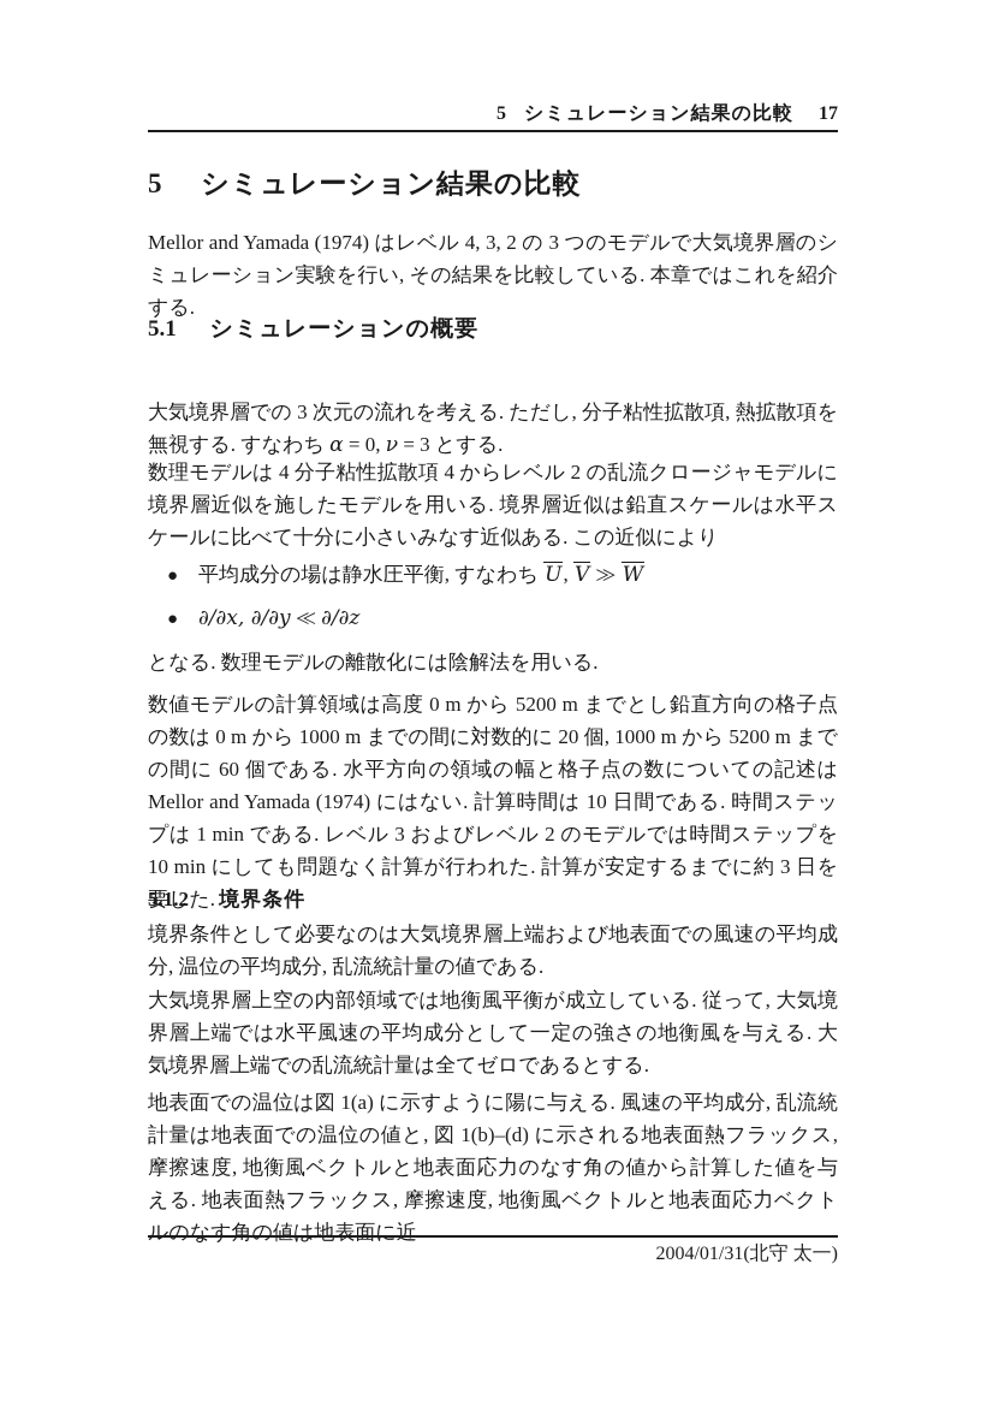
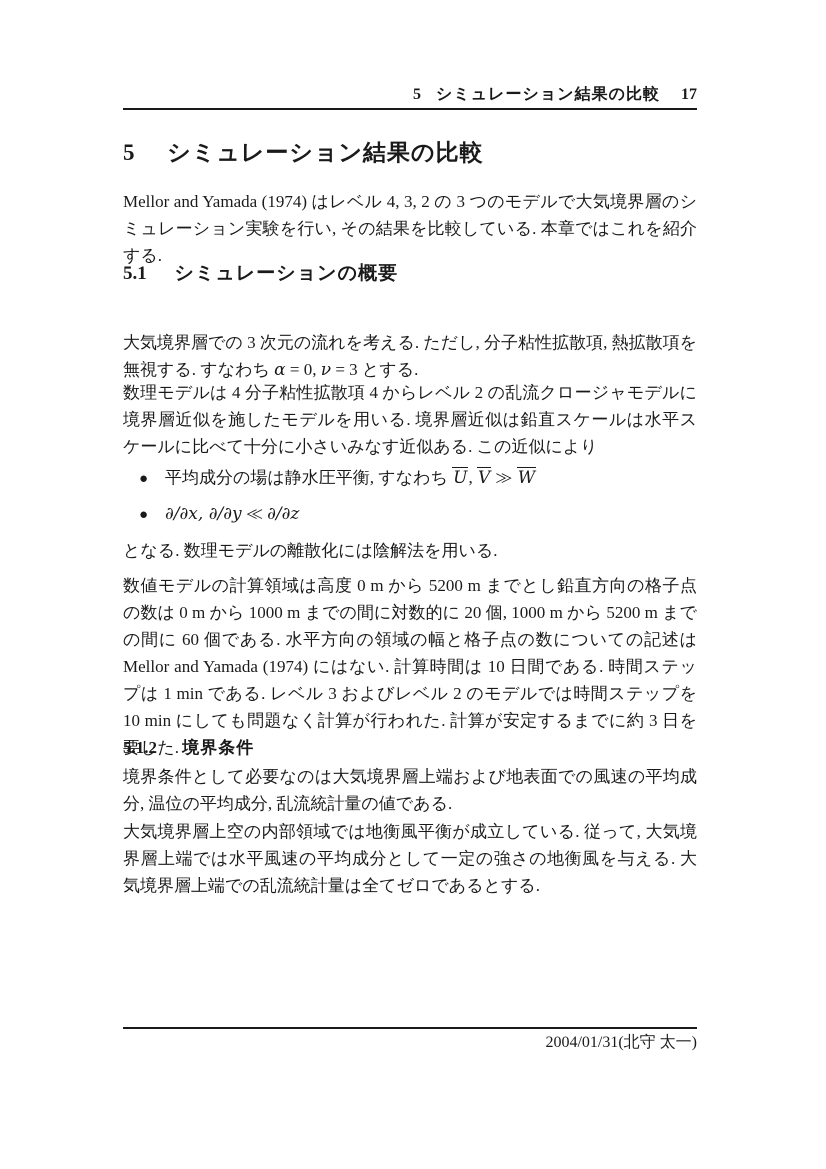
  5
  シミュレーション結果の比較
  17
  5 シミュレーション結果の比較
  Mellor and Yamada (1974) はレベル 4, 3, 2 の 3 つのモデルで大気境界層のシミュレーション実験を行い, その結果を比較している. 本章ではこれを紹介する.
  5.1 シミュレーションの概要
  大気境界層での 3 次元の流れを考える. ただし, 分子粘性拡散項, 熱拡散項を無視する. すなわち α = 0, ν = 3 とする.
  数理モデルは 4 分子粘性拡散項 4 からレベル 2 の乱流クロージャモデルに境界層近似を施したモデルを用いる. 境界層近似は鉛直スケールは水平スケールに比べて十分に小さいみなす近似ある. この近似により
  ●
  平均成分の場は静水圧平衡, すなわち U, V ≫ W
  ●
  ∂/∂x, ∂/∂y ≪ ∂/∂z
  となる. 数理モデルの離散化には陰解法を用いる.
  数値モデルの計算領域は高度 0 m から 5200 m までとし鉛直方向の格子点の数は 0 m から 1000 m までの間に対数的に 20 個, 1000 m から 5200 m までの間に 60 個である. 水平方向の領域の幅と格子点の数についての記述は Mellor and Yamada (1974) にはない. 計算時間は 10 日間である. 時間ステップは 1 min である. レベル 3 およびレベル 2 のモデルでは時間ステップを 10 min にしても問題なく計算が行われた. 計算が安定するまでに約 3 日を要した.
  5.1.2 境界条件
  境界条件として必要なのは大気境界層上端および地表面での風速の平均成分, 温位の平均成分, 乱流統計量の値である.
  大気境界層上空の内部領域では地衡風平衡が成立している. 従って, 大気境界層上端では水平風速の平均成分として一定の強さの地衡風を与える. 大気境界層上端での乱流統計量は全てゼロであるとする.
- 地表面での温位は図 1(a) に示すように陽に与える. 風速の平均成分, 乱流統計量は地表面での温位の値と, 図 1(b)–(d) に示される地表面熱フラックス, 摩擦速度, 地衡風ベクトルと地表面応力のなす角の値から計算した値を与える. 地表面熱フラックス, 摩擦速度, 地衡風ベクトルと地表面応力ベクトルのなす角の値は地表面に近
  2004/01/31(北守 太一)
